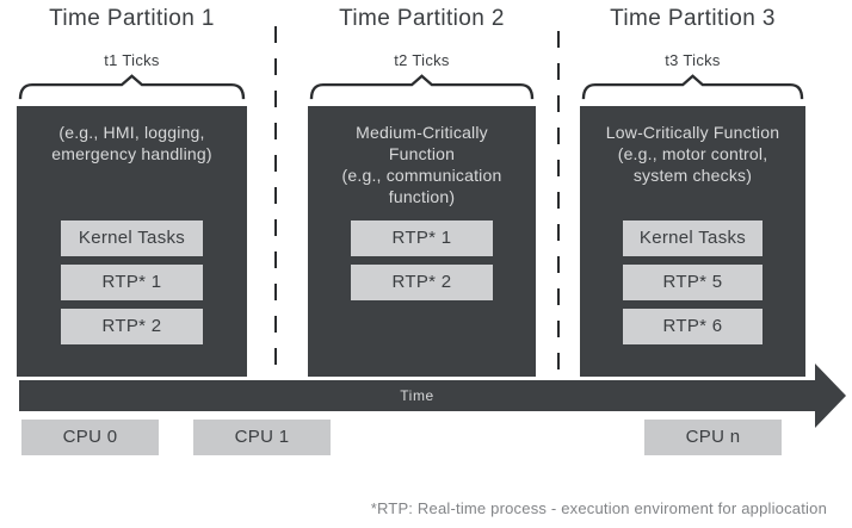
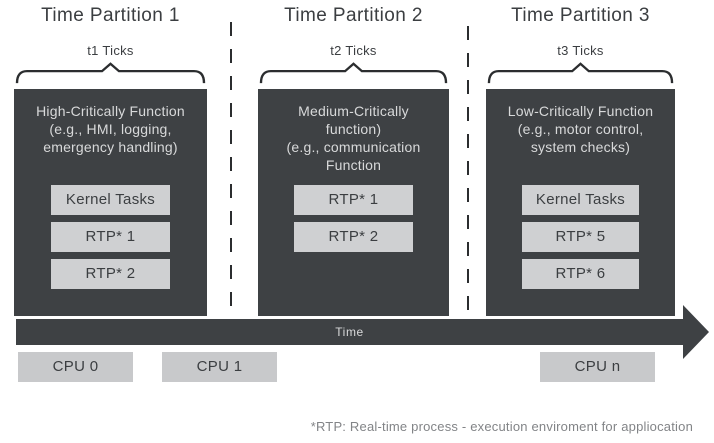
  Time Partition 1
  t1 Ticks
+ High-Critically Function
  (e.g., HMI, logging,
  emergency handling)
  Kernel Tasks
  RTP* 1
  RTP* 2
  Time Partition 2
  t2 Ticks
  Medium-Critically
- Function
+ function)
  (e.g., communication
- function)
+ Function
  RTP* 1
  RTP* 2
  Time Partition 3
  t3 Ticks
  Low-Critically Function
  (e.g., motor control,
  system checks)
  Kernel Tasks
  RTP* 5
  RTP* 6
  Time
  CPU 0
  CPU 1
  CPU n
  *RTP: Real-time process - execution enviroment for appliocation
